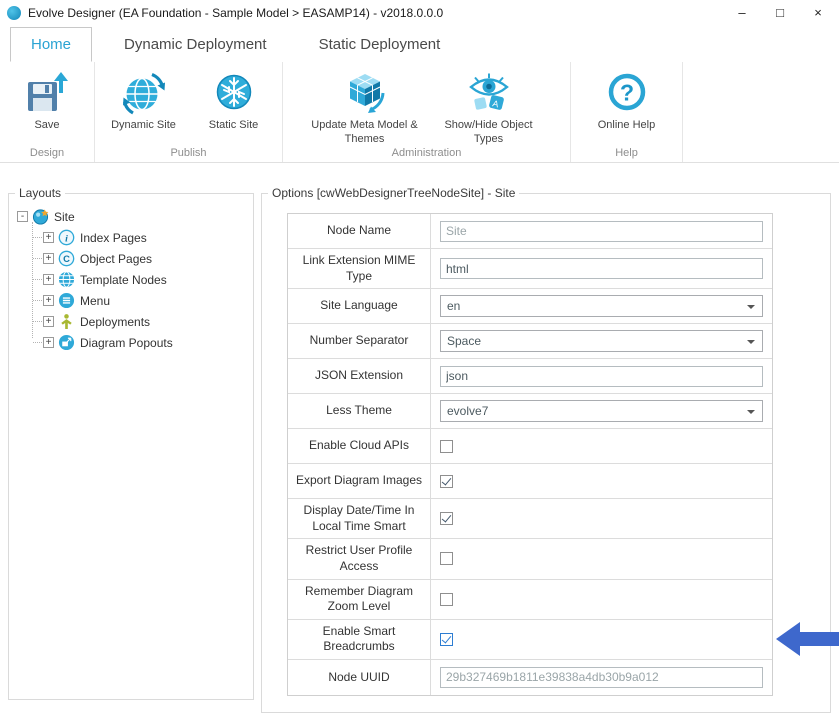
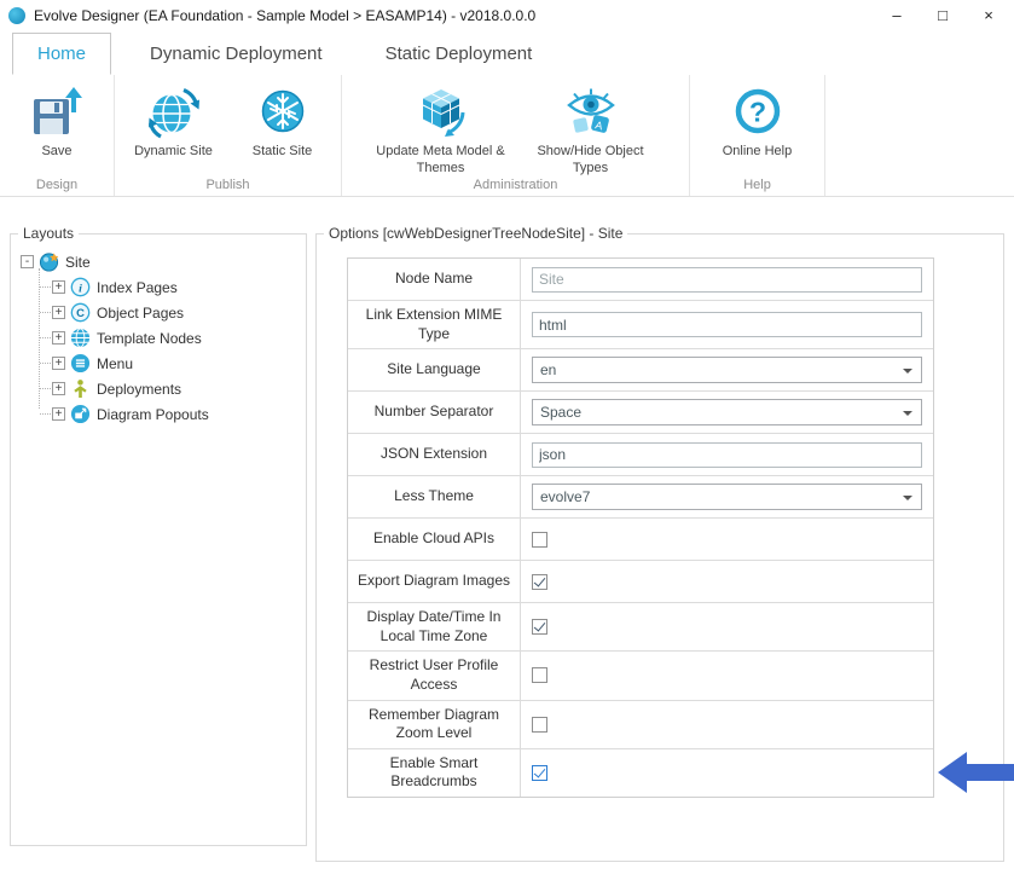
  Evolve Designer (EA Foundation - Sample Model > EASAMP14) - v2018.0.0.0
  –
  □
  ×
  Home
  Dynamic Deployment
  Static Deployment
  Save
  Design
  Dynamic Site
  Static Site
  Publish
  Update Meta Model & Themes
  Show/Hide Object Types
  Administration
  ?
  Online Help
  Help
  Layouts
  -
  Site
  +
  i
  Index Pages
  +
  C
  Object Pages
  +
  Template Nodes
  +
  Menu
  +
  Deployments
  +
  Diagram Popouts
  Options [cwWebDesignerTreeNodeSite] - Site
  Node Name
  Site
  Link Extension MIME Type
  html
  Site Language
  en
  Number Separator
  Space
  JSON Extension
  json
  Less Theme
  evolve7
  Enable Cloud APIs
  Export Diagram Images
- Display Date/Time In Local Time Smart
+ Display Date/Time In Local Time Zone
  Restrict User Profile Access
  Remember Diagram Zoom Level
  Enable Smart Breadcrumbs
- Node UUID
- 29b327469b1811e39838a4db30b9a012
